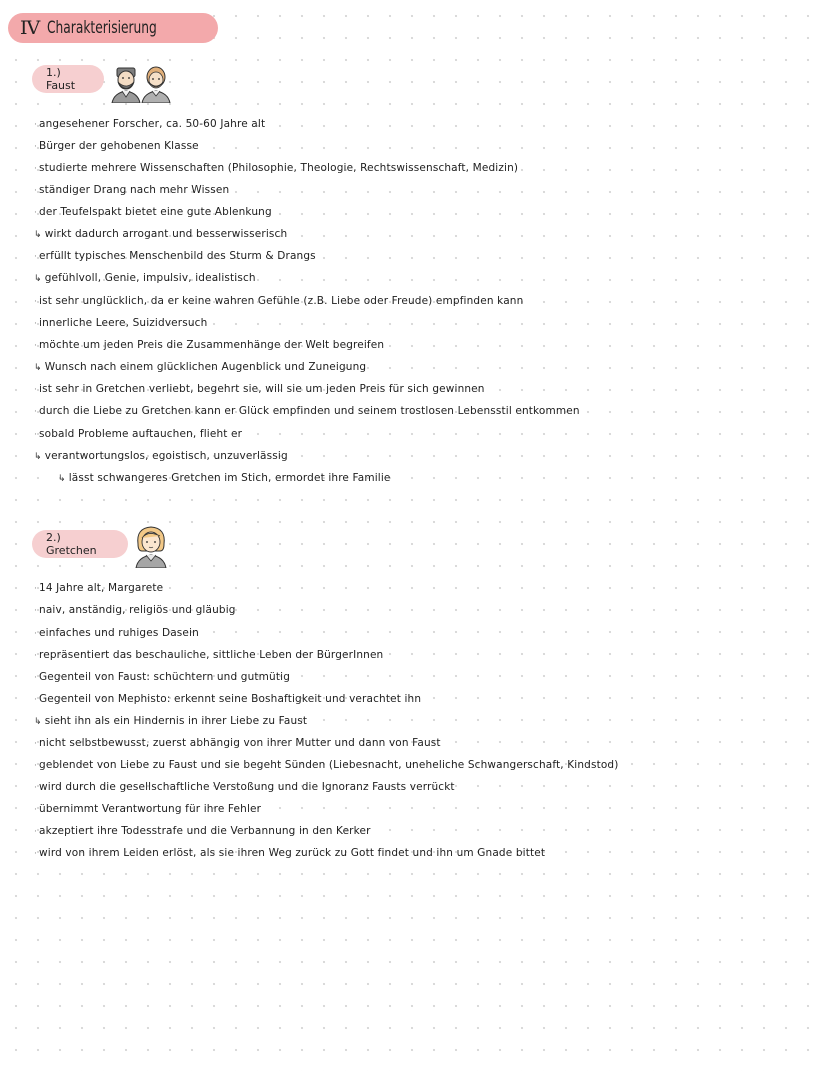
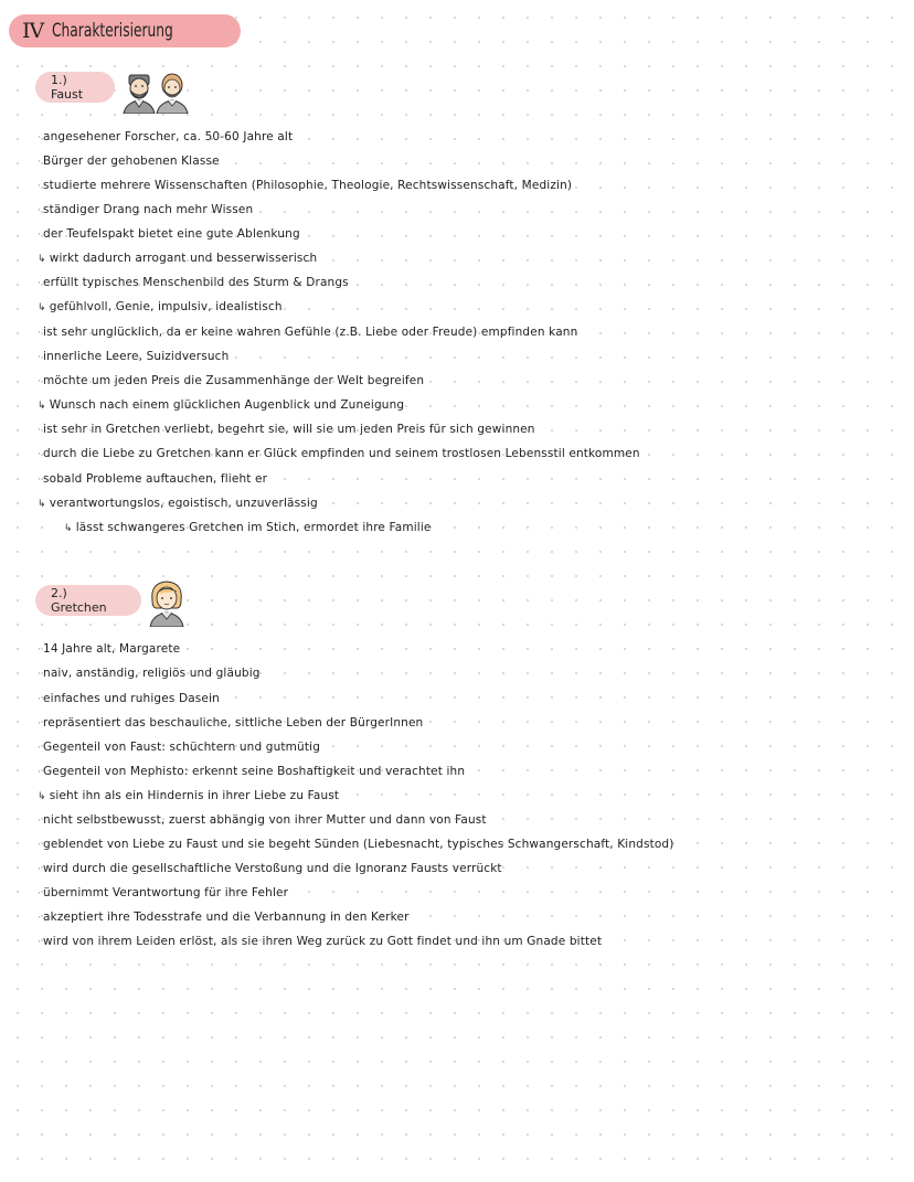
  IV
  Charakterisierung
  1.) Faust
  · angesehener Forscher, ca. 50-60 Jahre alt
  · Bürger der gehobenen Klasse
  · studierte mehrere Wissenschaften (Philosophie, Theologie, Rechtswissenschaft, Medizin)
  · ständiger Drang nach mehr Wissen
  · der Teufelspakt bietet eine gute Ablenkung
  ↳ wirkt dadurch arrogant und besserwisserisch
  · erfüllt typisches Menschenbild des Sturm & Drangs
  ↳ gefühlvoll, Genie, impulsiv, idealistisch
  · ist sehr unglücklich, da er keine wahren Gefühle (z.B. Liebe oder Freude) empfinden kann
  · innerliche Leere, Suizidversuch
  · möchte um jeden Preis die Zusammenhänge der Welt begreifen
  ↳ Wunsch nach einem glücklichen Augenblick und Zuneigung
  · ist sehr in Gretchen verliebt, begehrt sie, will sie um jeden Preis für sich gewinnen
  · durch die Liebe zu Gretchen kann er Glück empfinden und seinem trostlosen Lebensstil entkommen
  · sobald Probleme auftauchen, flieht er
  ↳ verantwortungslos, egoistisch, unzuverlässig
  ↳ lässt schwangeres Gretchen im Stich, ermordet ihre Familie
  2.) Gretchen
  · 14 Jahre alt, Margarete
  · naiv, anständig, religiös und gläubig
  · einfaches und ruhiges Dasein
  · repräsentiert das beschauliche, sittliche Leben der BürgerInnen
  · Gegenteil von Faust: schüchtern und gutmütig
  · Gegenteil von Mephisto: erkennt seine Boshaftigkeit und verachtet ihn
  ↳ sieht ihn als ein Hindernis in ihrer Liebe zu Faust
  · nicht selbstbewusst, zuerst abhängig von ihrer Mutter und dann von Faust
- · geblendet von Liebe zu Faust und sie begeht Sünden (Liebesnacht, uneheliche Schwangerschaft, Kindstod)
+ · geblendet von Liebe zu Faust und sie begeht Sünden (Liebesnacht, typisches Schwangerschaft, Kindstod)
  · wird durch die gesellschaftliche Verstoßung und die Ignoranz Fausts verrückt
  · übernimmt Verantwortung für ihre Fehler
  · akzeptiert ihre Todesstrafe und die Verbannung in den Kerker
  · wird von ihrem Leiden erlöst, als sie ihren Weg zurück zu Gott findet und ihn um Gnade bittet
